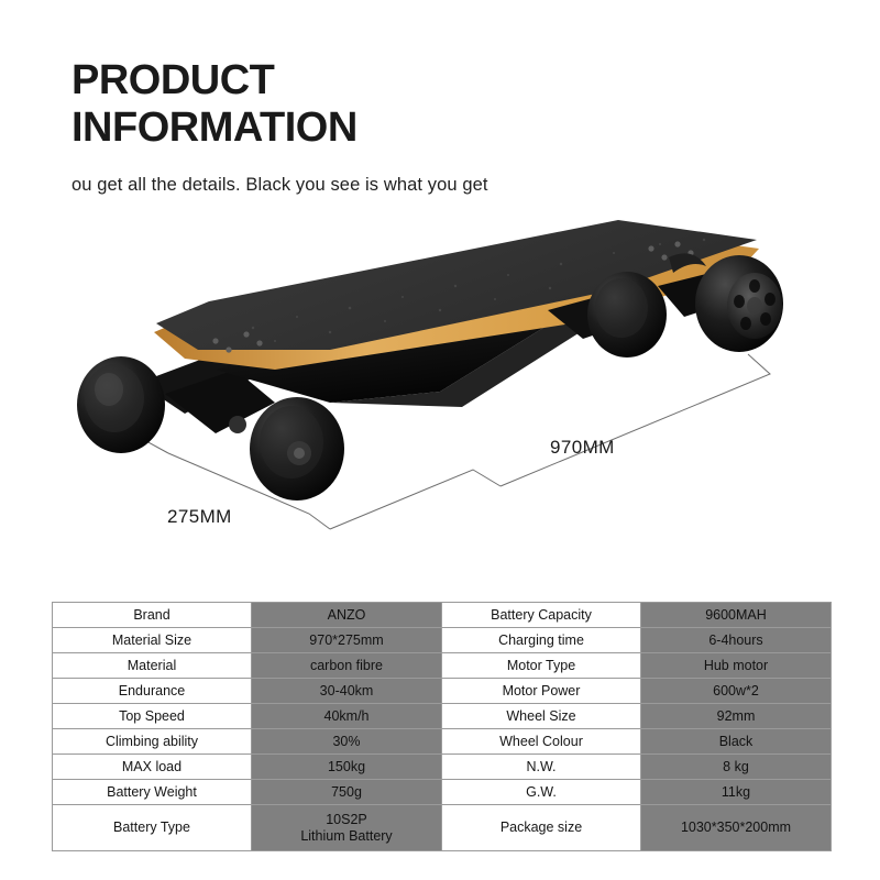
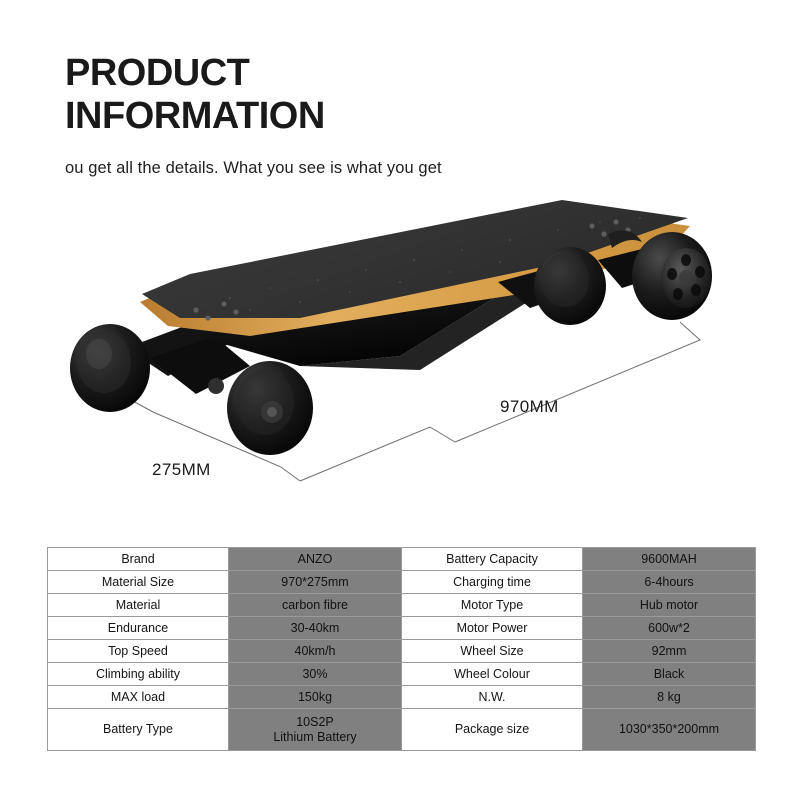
  PRODUCT
  INFORMATION
- ou get all the details. Black you see is what you get
+ ou get all the details. What you see is what you get
  970MM
  275MM
  Brand	ANZO	Battery Capacity	9600MAH
  Material Size	970*275mm	Charging time	6-4hours
  Material	carbon fibre	Motor Type	Hub motor
  Endurance	30-40km	Motor Power	600w*2
  Top Speed	40km/h	Wheel Size	92mm
  Climbing ability	30%	Wheel Colour	Black
  MAX load	150kg	N.W.	8 kg
- Battery Weight	750g	G.W.	11kg
  Battery Type	10S2P Lithium Battery	Package size	1030*350*200mm
